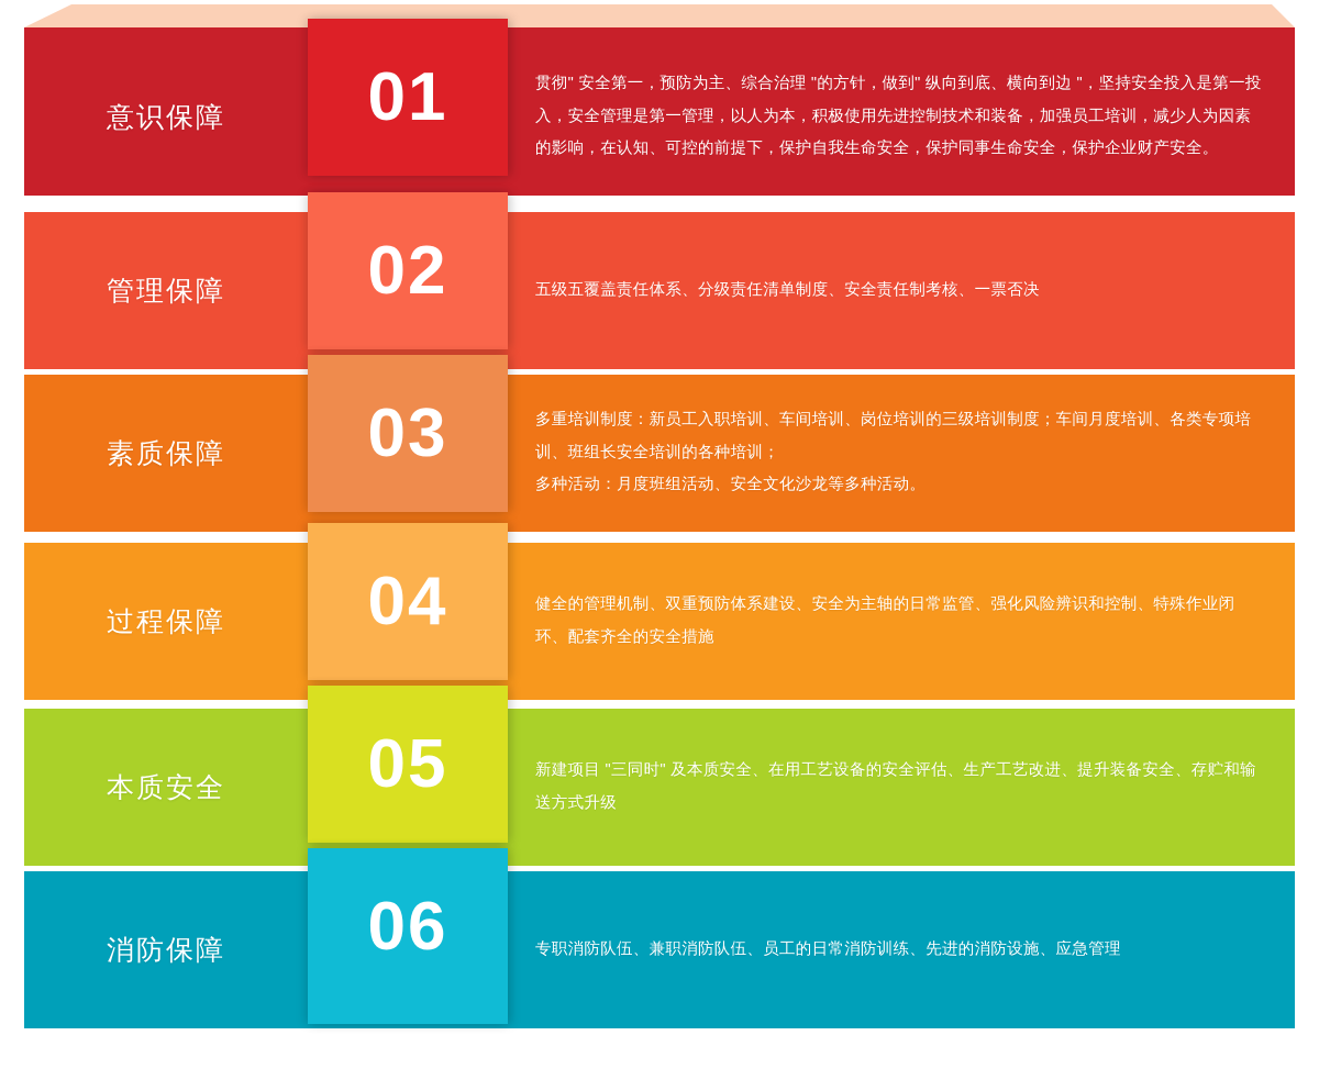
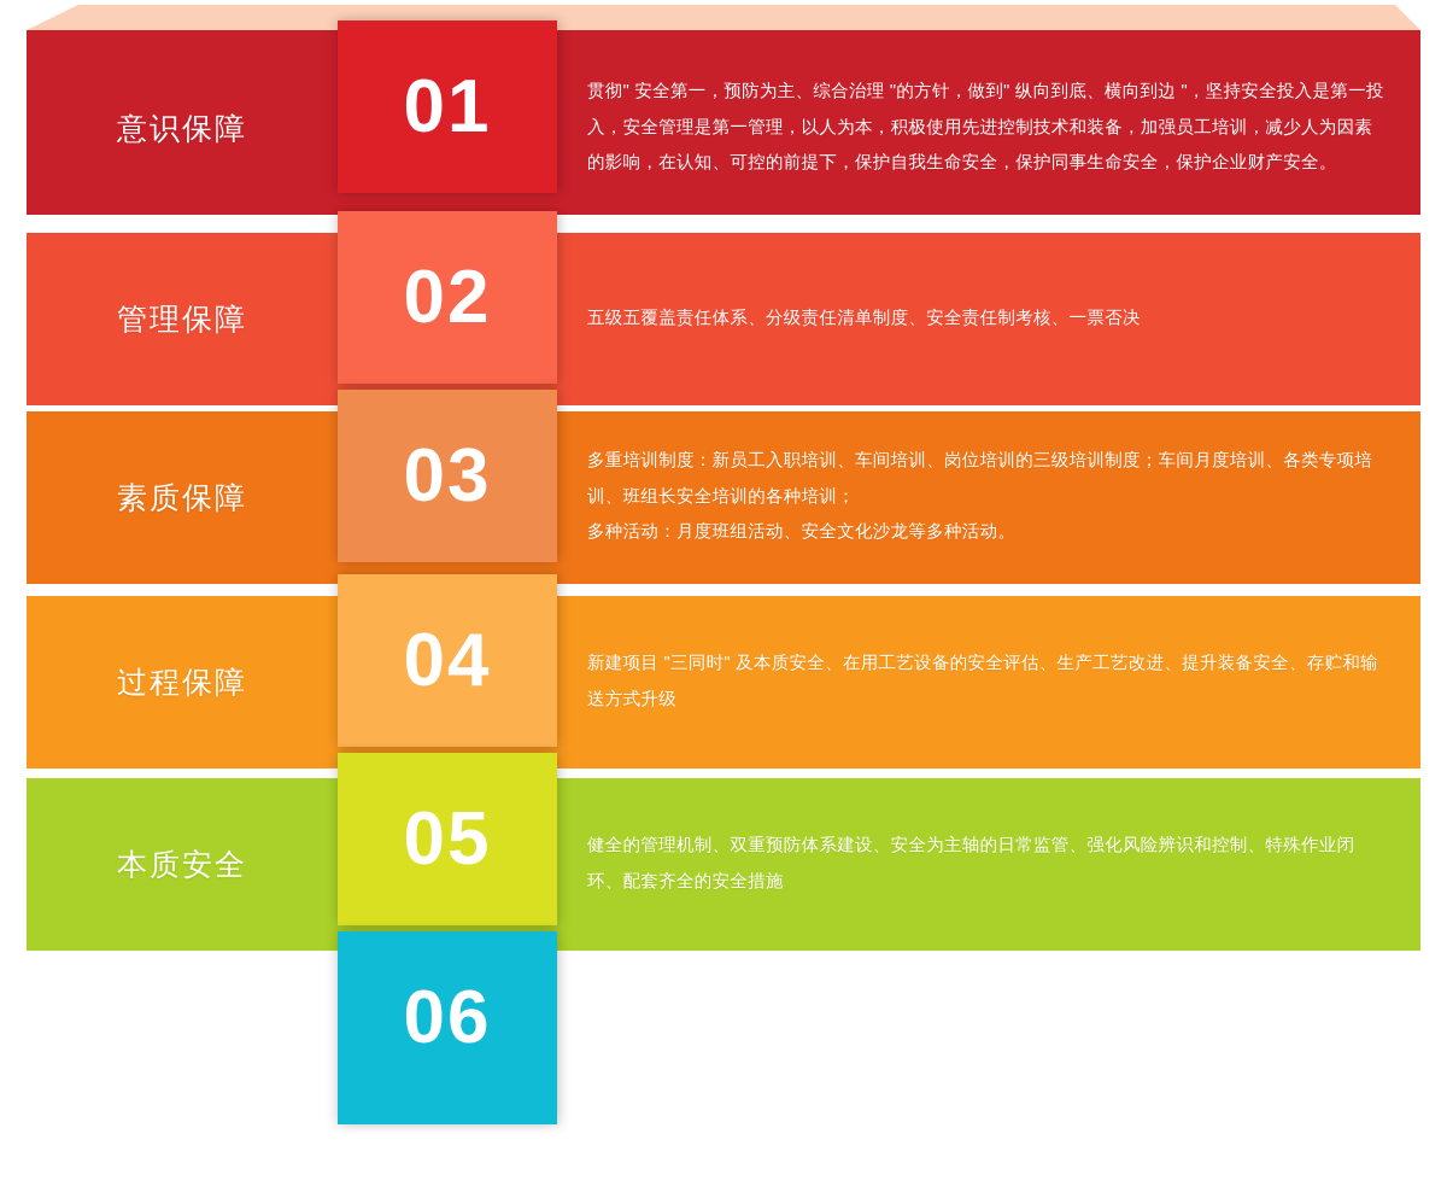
  意识保障
  贯彻" 安全第一，预防为主、综合治理 "的方针，做到" 纵向到底、横向到边 "，坚持安全投入是第一投入，安全管理是第一管理，以人为本，积极使用先进控制技术和装备，加强员工培训，减少人为因素的影响，在认知、可控的前提下，保护自我生命安全，保护同事生命安全，保护企业财产安全。
  管理保障
  五级五覆盖责任体系、分级责任清单制度、安全责任制考核、一票否决
  素质保障
  多重培训制度：新员工入职培训、车间培训、岗位培训的三级培训制度；车间月度培训、各类专项培训、班组长安全培训的各种培训；
  多种活动：月度班组活动、安全文化沙龙等多种活动。
  过程保障
- 健全的管理机制、双重预防体系建设、安全为主轴的日常监管、强化风险辨识和控制、特殊作业闭环、配套齐全的安全措施
+ 新建项目 "三同时" 及本质安全、在用工艺设备的安全评估、生产工艺改进、提升装备安全、存贮和输送方式升级
  本质安全
- 新建项目 "三同时" 及本质安全、在用工艺设备的安全评估、生产工艺改进、提升装备安全、存贮和输送方式升级
+ 健全的管理机制、双重预防体系建设、安全为主轴的日常监管、强化风险辨识和控制、特殊作业闭环、配套齐全的安全措施
- 消防保障
- 专职消防队伍、兼职消防队伍、员工的日常消防训练、先进的消防设施、应急管理
  01
  02
  03
  04
  05
  06
